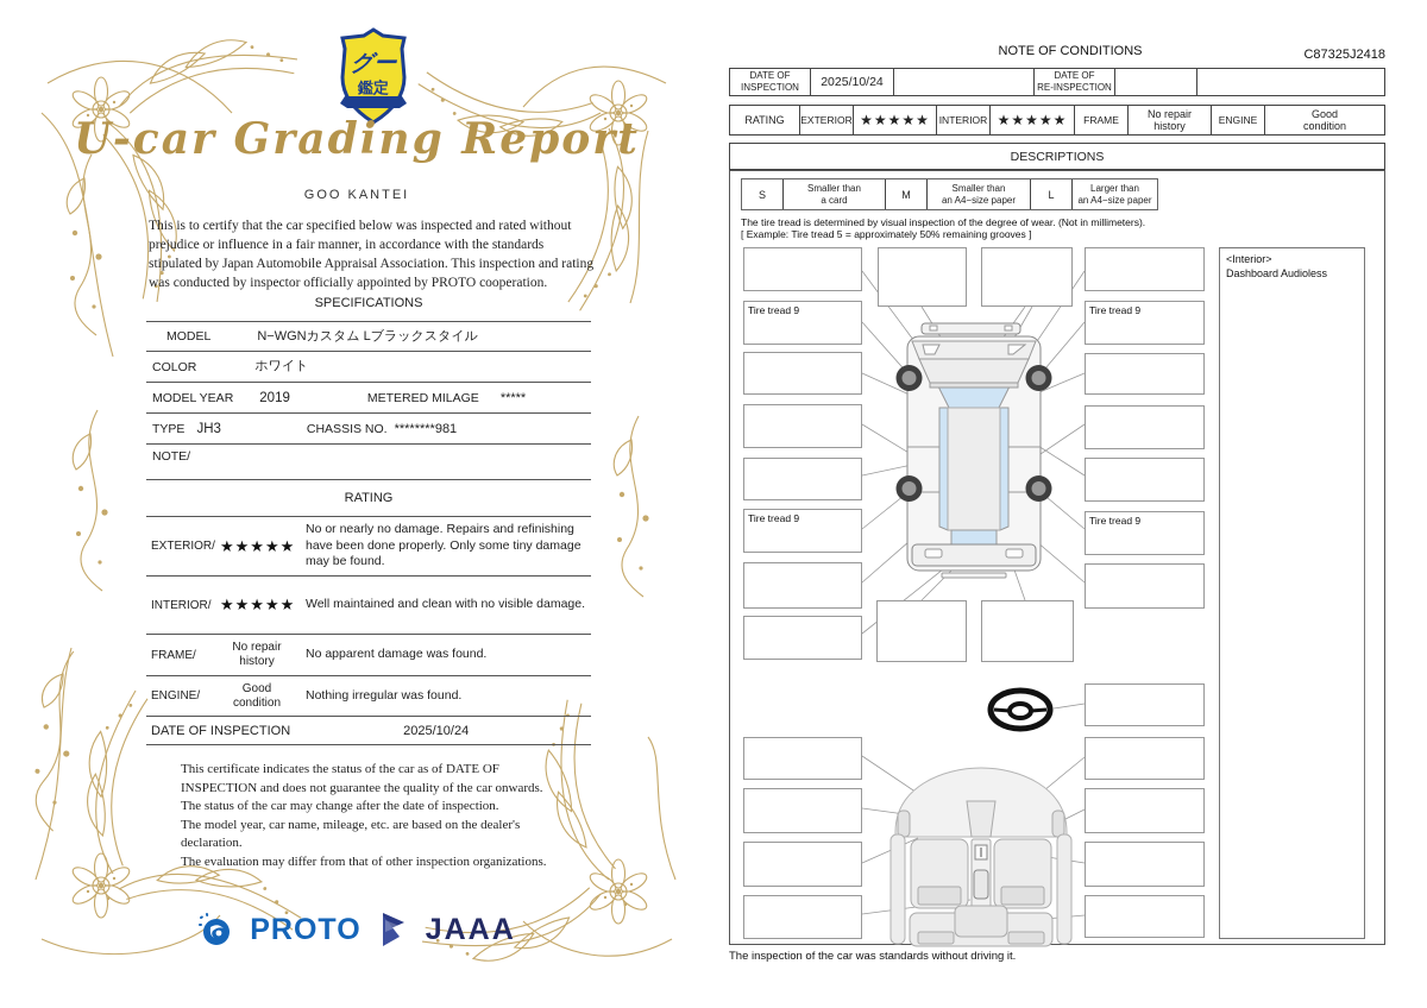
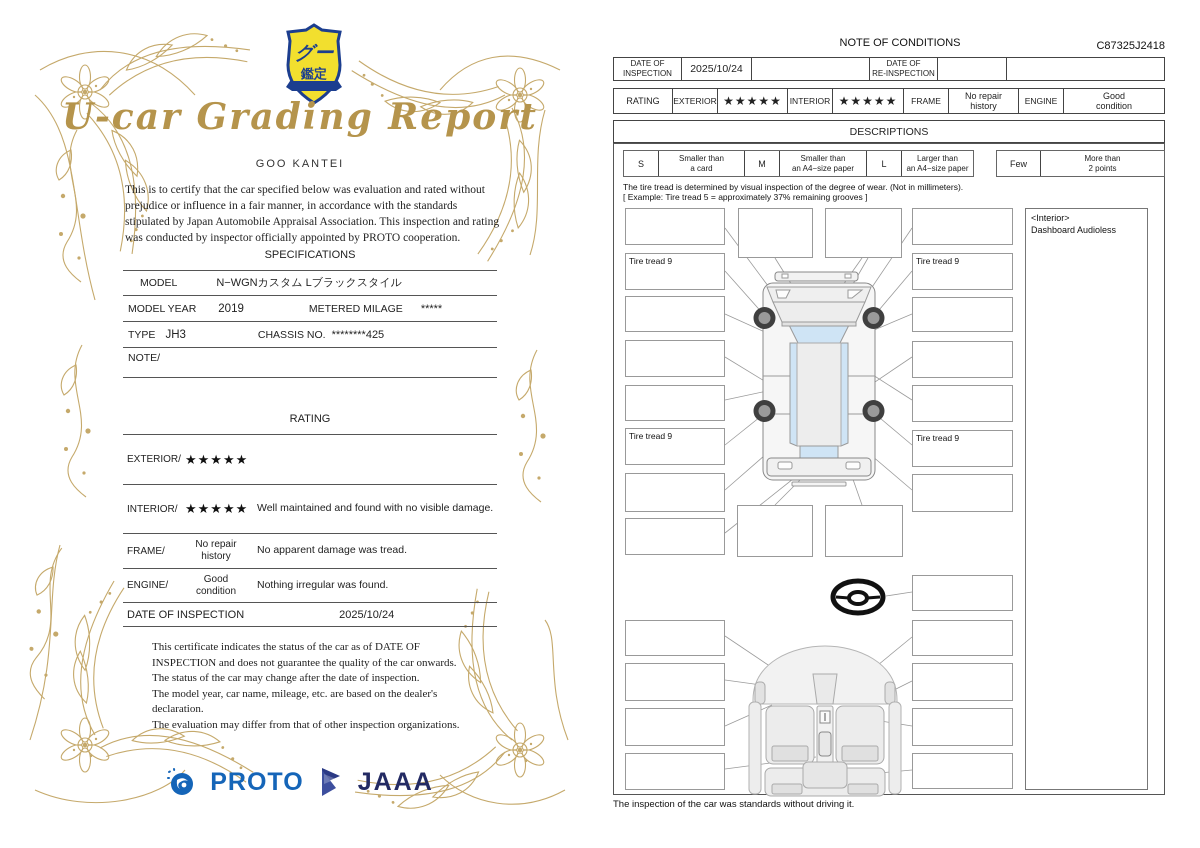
  グー
  鑑定
  U-car Grading Report
  GOO KANTEI
- This is to certify that the car specified below was inspected and rated without prejudice or influence in a fair manner, in accordance with the standards stipulated by Japan Automobile Appraisal Association. This inspection and rating was conducted by inspector officially appointed by PROTO cooperation.
+ This is to certify that the car specified below was evaluation and rated without prejudice or influence in a fair manner, in accordance with the standards stipulated by Japan Automobile Appraisal Association. This inspection and rating was conducted by inspector officially appointed by PROTO cooperation.
  SPECIFICATIONS
  MODEL
  N−WGNカスタム Lブラックスタイル
- COLOR
- ホワイト
  MODEL YEAR
  2019
  METERED MILAGE
  *****
  TYPE
  JH3
  CHASSIS NO.
- ********981
+ ********425
  NOTE/
  RATING
  EXTERIOR/
  ★★★★★
- No or nearly no damage. Repairs and refinishing have been done properly. Only some tiny damage may be found.
  INTERIOR/
  ★★★★★
- Well maintained and clean with no visible damage.
+ Well maintained and found with no visible damage.
  FRAME/
  No repair
  history
- No apparent damage was found.
+ No apparent damage was tread.
  ENGINE/
  Good
  condition
  Nothing irregular was found.
  DATE OF INSPECTION
  2025/10/24
  This certificate indicates the status of the car as of DATE OF
  INSPECTION and does not guarantee the quality of the car onwards.
  The status of the car may change after the date of inspection.
  The model year, car name, mileage, etc. are based on the dealer's
  declaration.
  The evaluation may differ from that of other inspection organizations.
  PROTO
  JAAA
  NOTE OF CONDITIONS
  C87325J2418
  DATE OF
  INSPECTION
  2025/10/24
  DATE OF
  RE-INSPECTION
  RATING
  EXTERIOR
  ★★★★★
  INTERIOR
  ★★★★★
  FRAME
  No repair
  history
  ENGINE
  Good
  condition
  DESCRIPTIONS
  S
  Smaller than
  a card
  M
  Smaller than
  an A4−size paper
  L
  Larger than
  an A4−size paper
+ Few
+ More than
+ 2 points
  The tire tread is determined by visual inspection of the degree of wear. (Not in millimeters).
- [ Example: Tire tread 5 = approximately 50% remaining grooves ]
+ [ Example: Tire tread 5 = approximately 37% remaining grooves ]
  Tire tread 9
  Tire tread 9
  Tire tread 9
  Tire tread 9
  <Interior>
  Dashboard Audioless
  The inspection of the car was standards without driving it.
